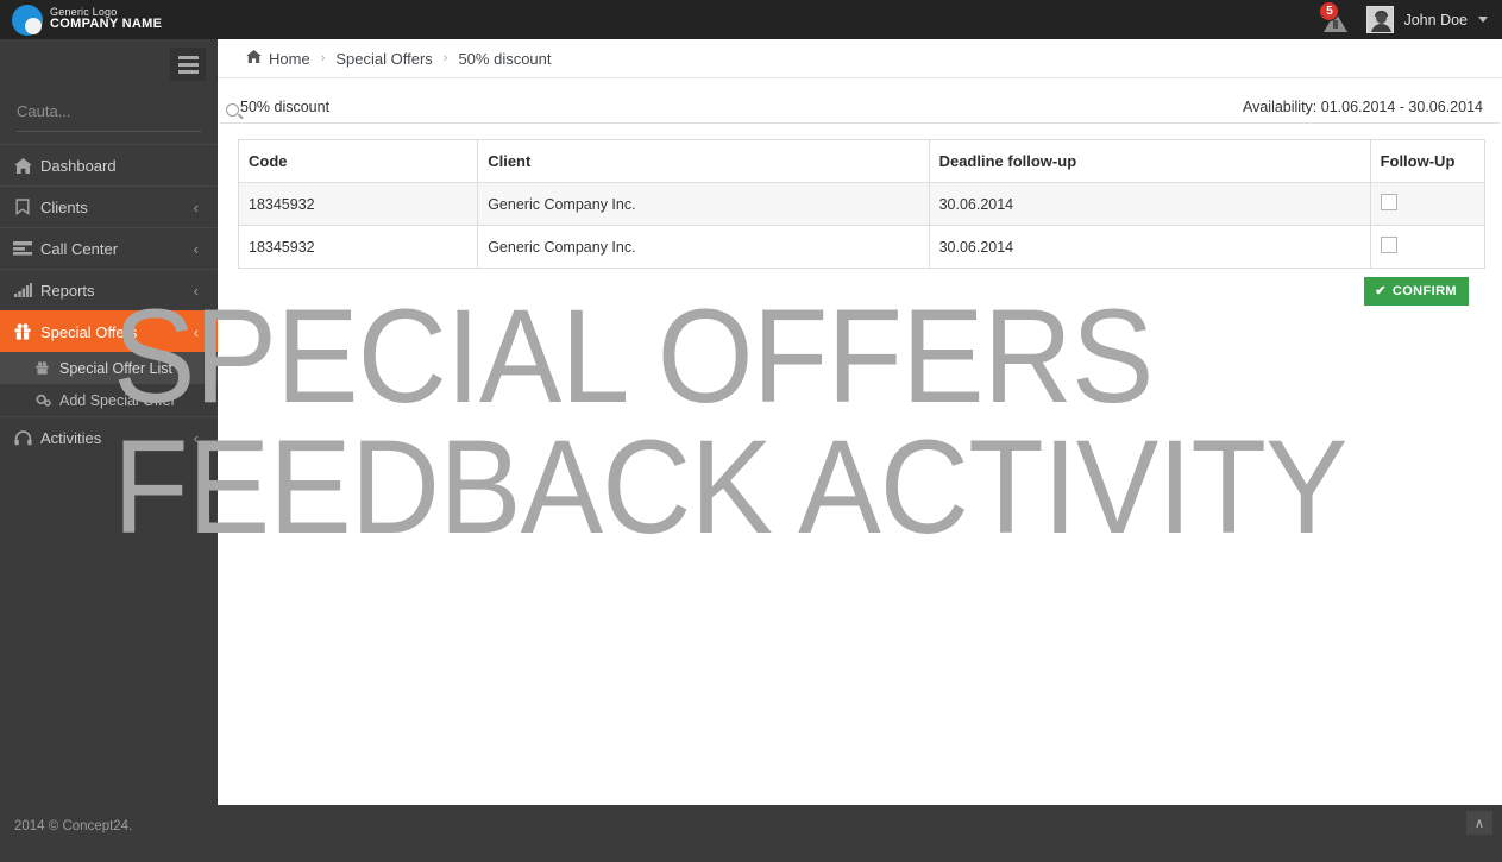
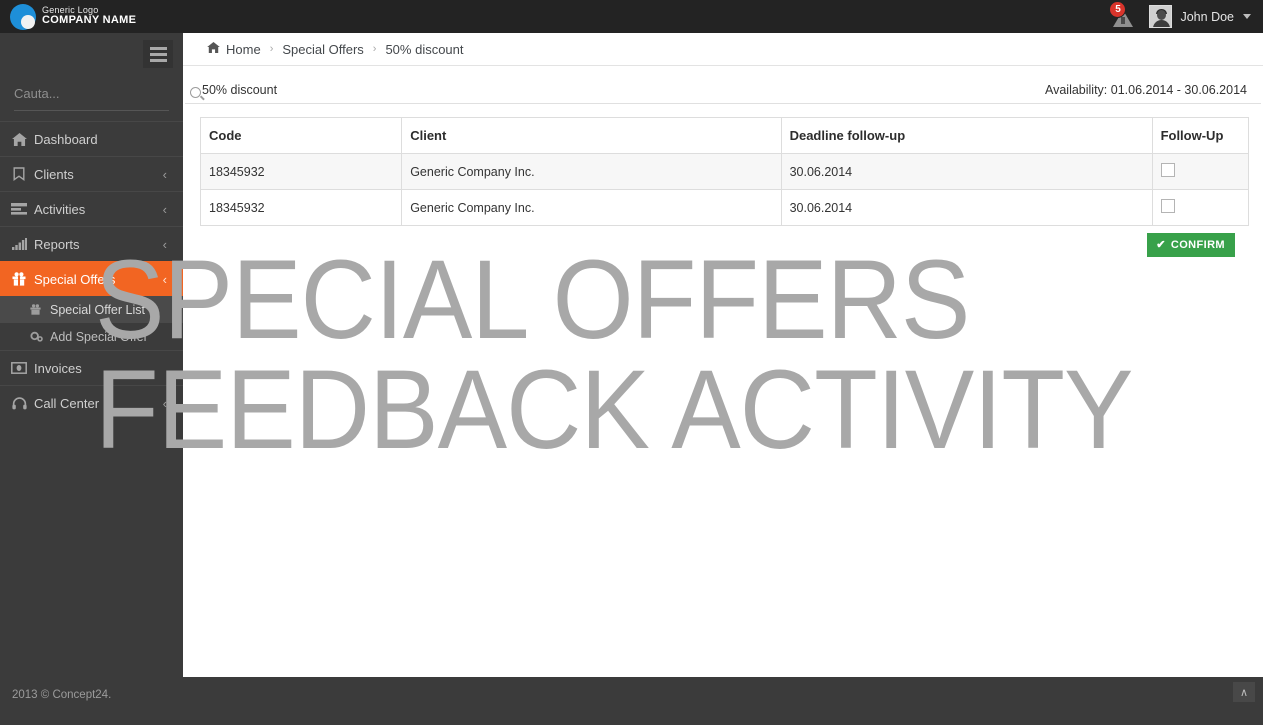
  Generic Logo
  COMPANY NAME
  5
  John Doe
  Cauta...
  Dashboard
  Clients
  ‹
- Call Center
+ Activities
  ‹
  Reports
  ‹
  Special Offers
  ‹
  Special Offer List
  Add Special Offer
+ Invoices
- Activities
+ Call Center
  ‹
- 2014 © Concept24.
+ 2013 © Concept24.
  Home
  ›
  Special Offers
  ›
  50% discount
  50% discount
  Availability: 01.06.2014 - 30.06.2014
  Code	Client	Deadline follow-up	Follow-Up
  18345932	Generic Company Inc.	30.06.2014
  18345932	Generic Company Inc.	30.06.2014
  ✔
  CONFIRM
  SPECIAL OFFERS
  FEEDBACK ACTIVITY
  ∧
